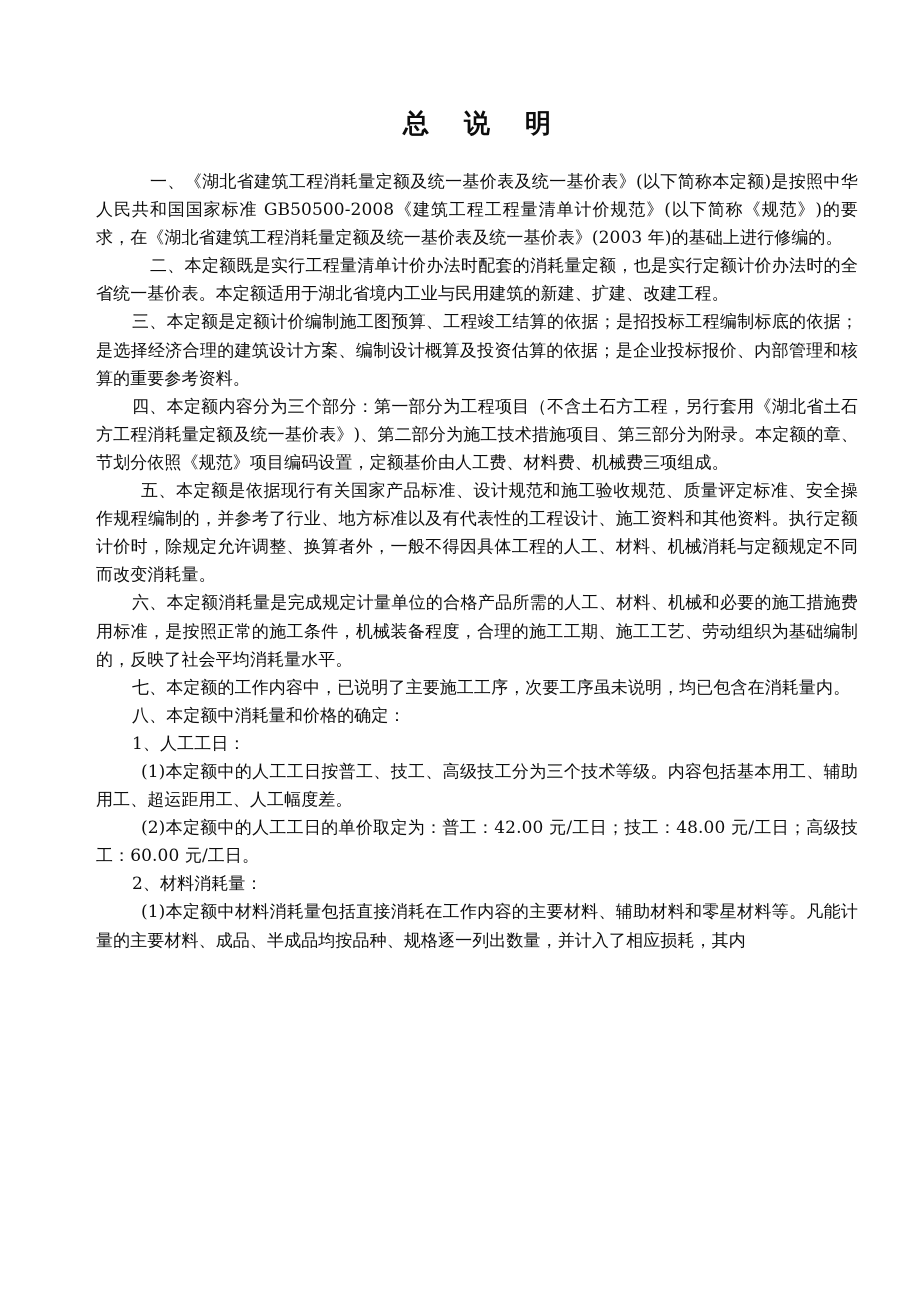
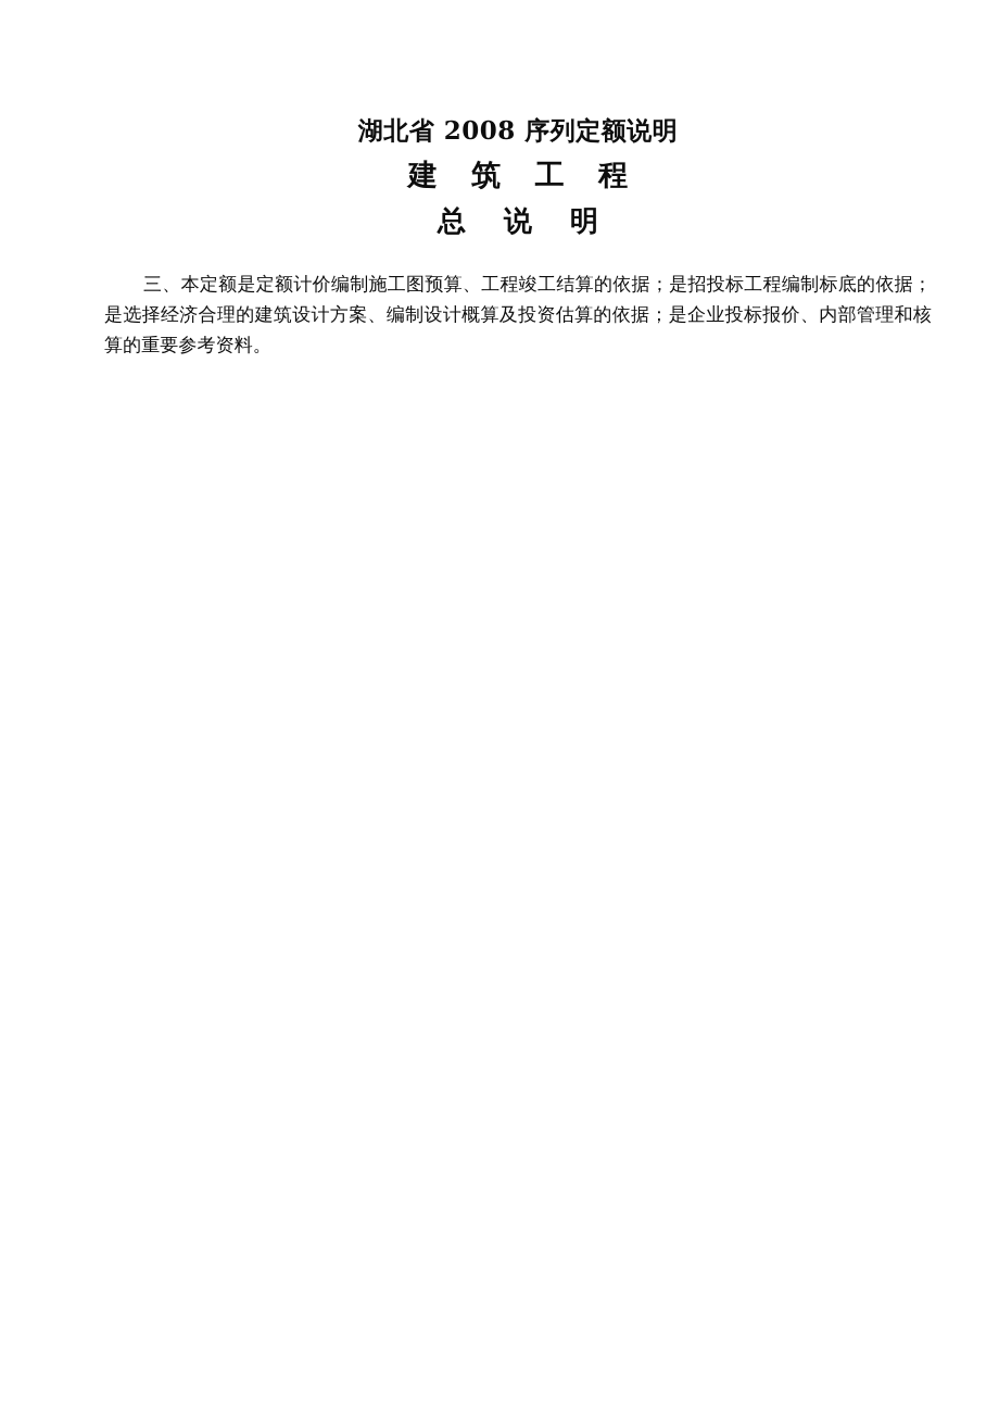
+ 湖北省 2008 序列定额说明
+ 建 筑 工 程
  总 说 明
- 一、《湖北省建筑工程消耗量定额及统一基价表及统一基价表》(以下简称本定额)是按照中华人民共和国国家标准 GB50500-2008《建筑工程工程量清单计价规范》(以下简称《规范》)的要求，在《湖北省建筑工程消耗量定额及统一基价表及统一基价表》(2003 年)的基础上进行修编的。
- 二、本定额既是实行工程量清单计价办法时配套的消耗量定额，也是实行定额计价办法时的全省统一基价表。本定额适用于湖北省境内工业与民用建筑的新建、扩建、改建工程。
  三、本定额是定额计价编制施工图预算、工程竣工结算的依据；是招投标工程编制标底的依据；是选择经济合理的建筑设计方案、编制设计概算及投资估算的依据；是企业投标报价、内部管理和核算的重要参考资料。
- 四、本定额内容分为三个部分：第一部分为工程项目（不含土石方工程，另行套用《湖北省土石方工程消耗量定额及统一基价表》)、第二部分为施工技术措施项目、第三部分为附录。本定额的章、节划分依照《规范》项目编码设置，定额基价由人工费、材料费、机械费三项组成。
- 五、本定额是依据现行有关国家产品标准、设计规范和施工验收规范、质量评定标准、安全操作规程编制的，并参考了行业、地方标准以及有代表性的工程设计、施工资料和其他资料。执行定额计价时，除规定允许调整、换算者外，一般不得因具体工程的人工、材料、机械消耗与定额规定不同而改变消耗量。
- 六、本定额消耗量是完成规定计量单位的合格产品所需的人工、材料、机械和必要的施工措施费用标准，是按照正常的施工条件，机械装备程度，合理的施工工期、施工工艺、劳动组织为基础编制的，反映了社会平均消耗量水平。
- 七、本定额的工作内容中，已说明了主要施工工序，次要工序虽未说明，均已包含在消耗量内。
- 八、本定额中消耗量和价格的确定：
- 1、人工工日：
- (1)本定额中的人工工日按普工、技工、高级技工分为三个技术等级。内容包括基本用工、辅助用工、超运距用工、人工幅度差。
- (2)本定额中的人工工日的单价取定为：普工：42.00 元/工日；技工：48.00 元/工日；高级技工：60.00 元/工日。
- 2、材料消耗量：
- (1)本定额中材料消耗量包括直接消耗在工作内容的主要材料、辅助材料和零星材料等。凡能计量的主要材料、成品、半成品均按品种、规格逐一列出数量，并计入了相应损耗，其内
